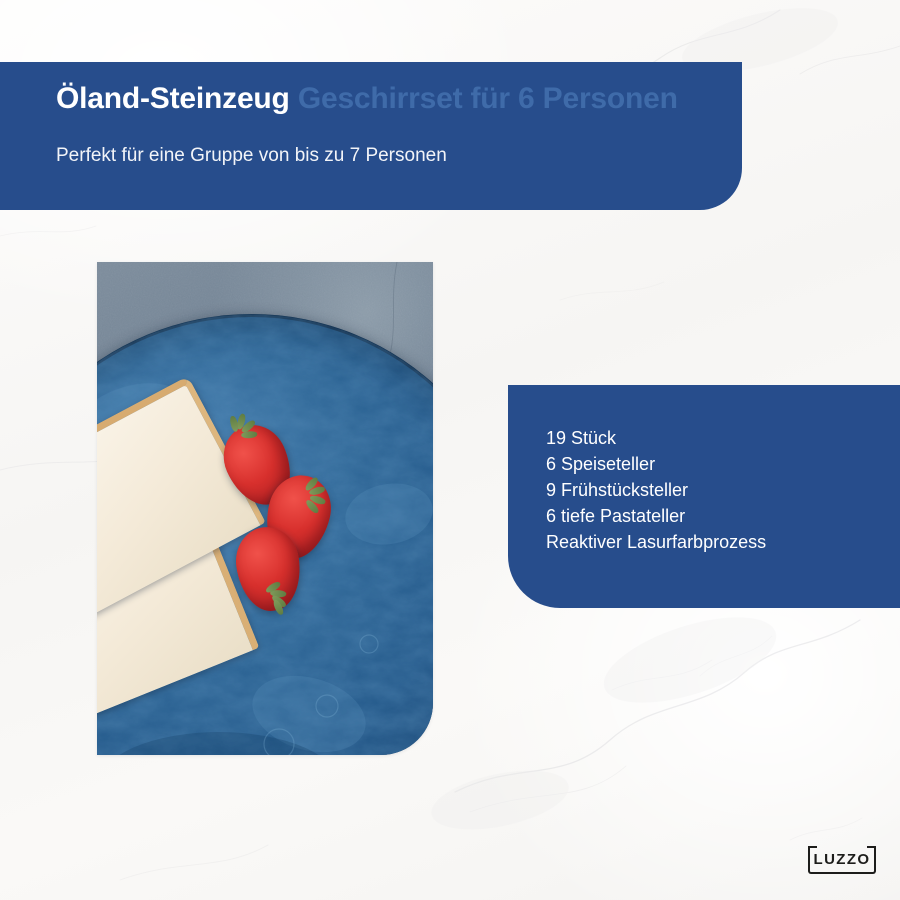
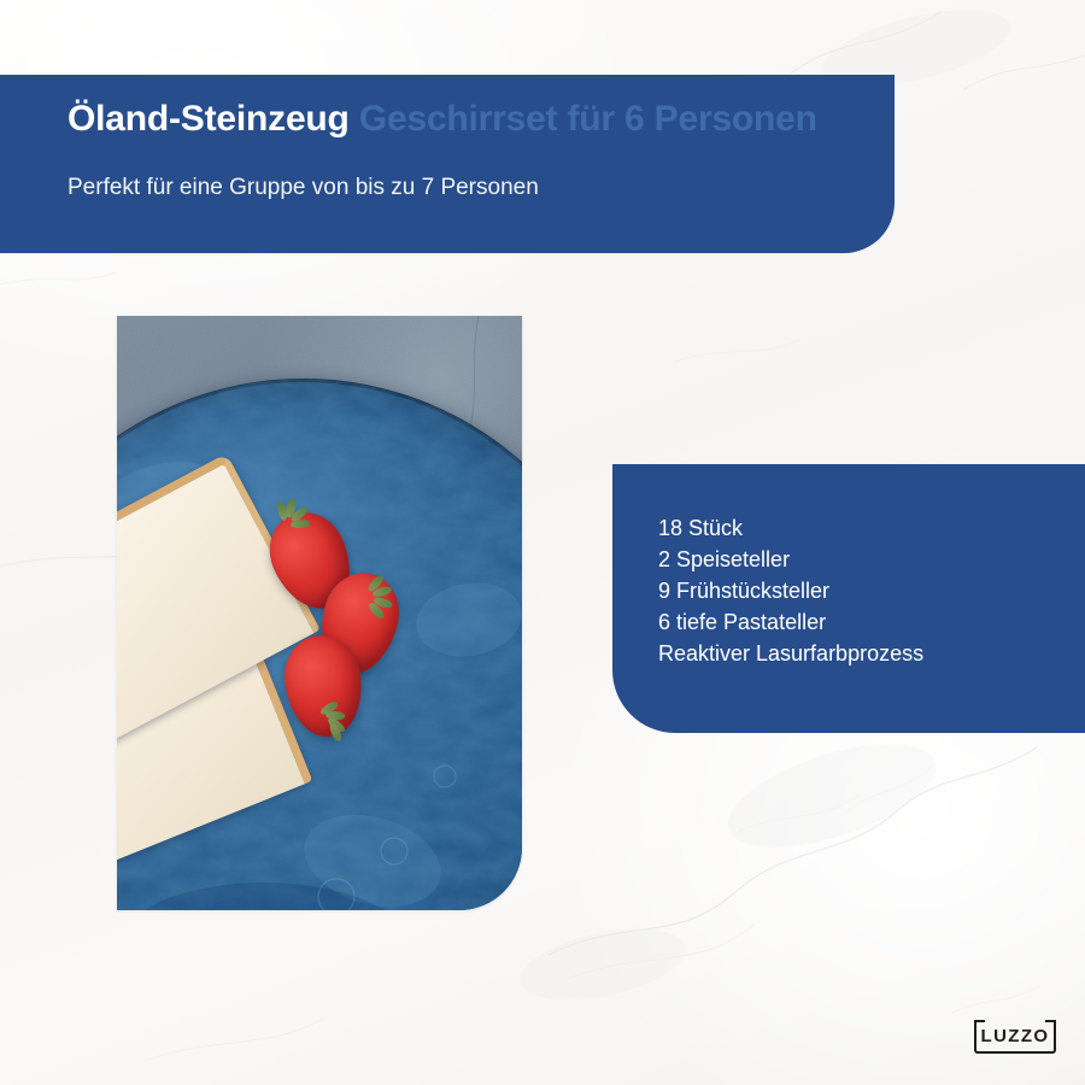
  Öland-Steinzeug Geschirrset für 6 Personen
  Perfekt für eine Gruppe von bis zu 7 Personen
- 19 Stück
+ 18 Stück
- 6 Speiseteller
+ 2 Speiseteller
  9 Frühstücksteller
  6 tiefe Pastateller
  Reaktiver Lasurfarbprozess
  LUZZO
